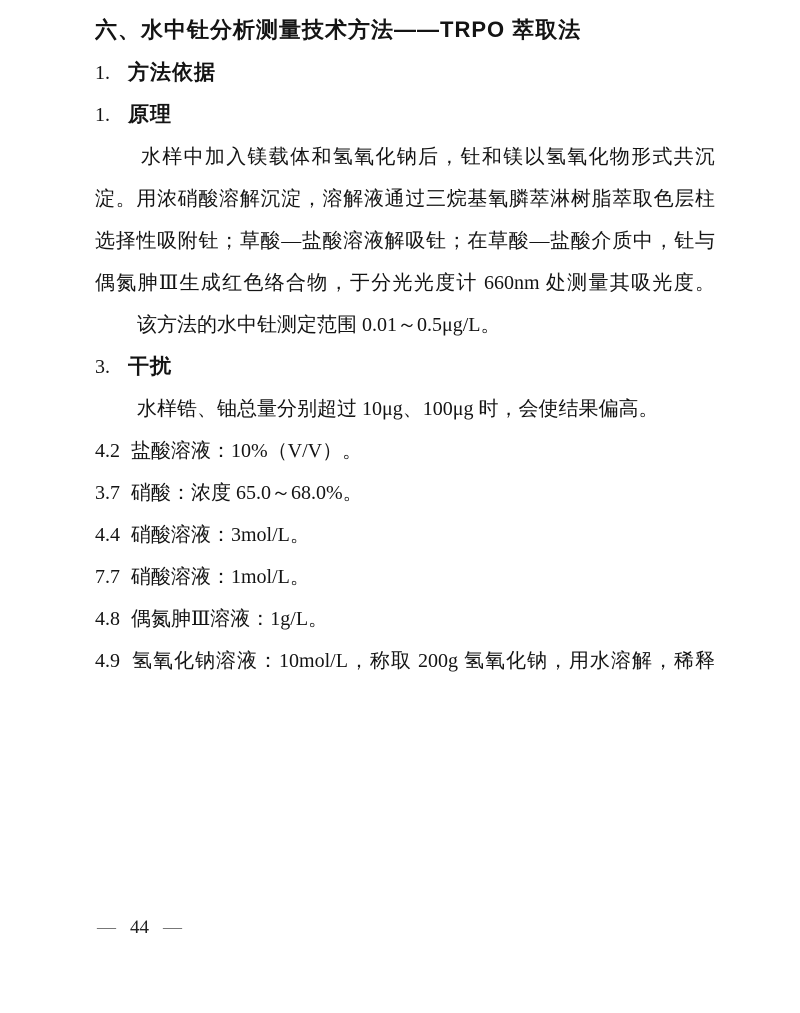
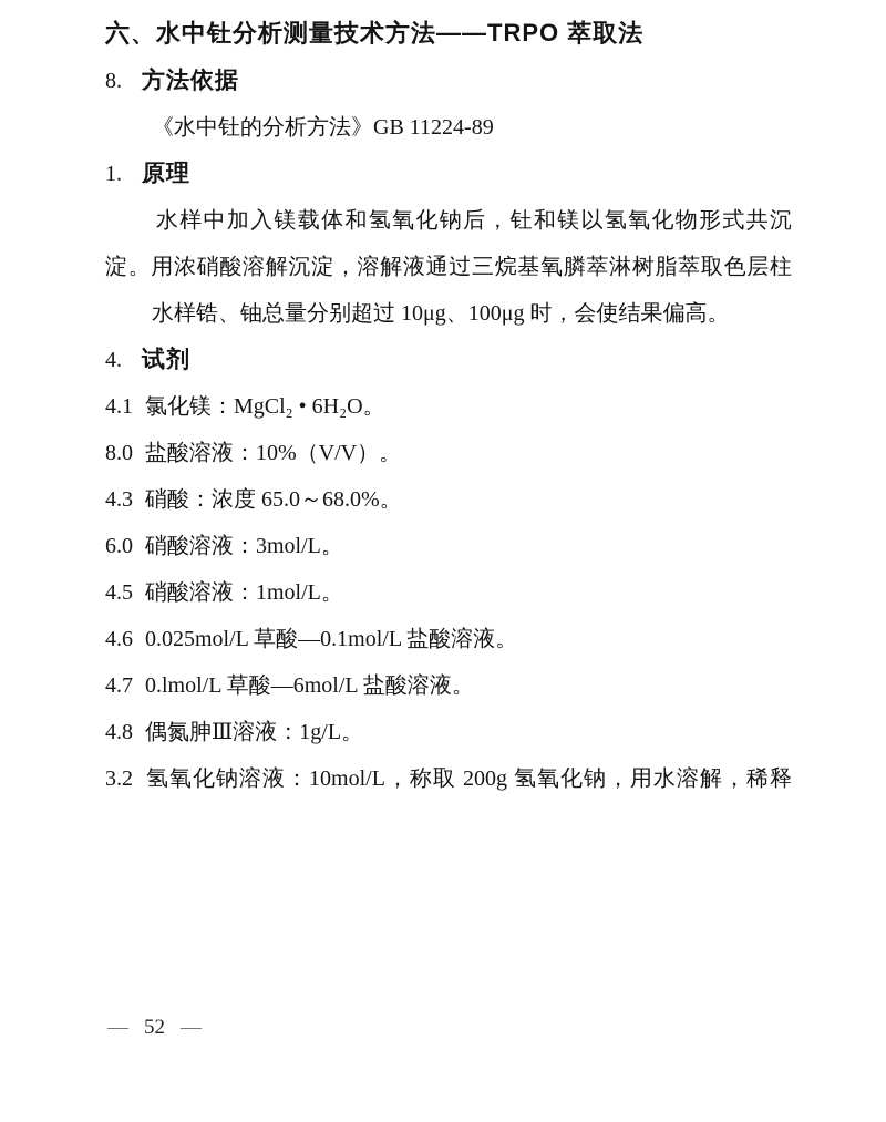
  六、水中钍分析测量技术方法——TRPO 萃取法
- 1. 方法依据
+ 8. 方法依据
+ 《水中钍的分析方法》GB 11224-89
  1. 原理
  水样中加入镁载体和氢氧化钠后，钍和镁以氢氧化物形式共沉
  淀。用浓硝酸溶解沉淀，溶解液通过三烷基氧膦萃淋树脂萃取色层柱
- 选择性吸附钍；草酸—盐酸溶液解吸钍；在草酸—盐酸介质中，钍与
- 偶氮胂Ⅲ生成红色络合物，于分光光度计 660nm 处测量其吸光度。
- 该方法的水中钍测定范围 0.01～0.5μg/L。
- 3. 干扰
  水样锆、铀总量分别超过 10μg、100μg 时，会使结果偏高。
+ 4. 试剂
+ 4.1 氯化镁：MgCl₂ • 6H₂O。
- 4.2 盐酸溶液：10%（V/V）。
+ 8.0 盐酸溶液：10%（V/V）。
- 3.7 硝酸：浓度 65.0～68.0%。
+ 4.3 硝酸：浓度 65.0～68.0%。
- 4.4 硝酸溶液：3mol/L。
+ 6.0 硝酸溶液：3mol/L。
- 7.7 硝酸溶液：1mol/L。
+ 4.5 硝酸溶液：1mol/L。
+ 4.6 0.025mol/L 草酸—0.1mol/L 盐酸溶液。
+ 4.7 0.lmol/L 草酸—6mol/L 盐酸溶液。
  4.8 偶氮胂Ⅲ溶液：1g/L。
- 4.9 氢氧化钠溶液：10mol/L，称取 200g 氢氧化钠，用水溶解，稀释
+ 3.2 氢氧化钠溶液：10mol/L，称取 200g 氢氧化钠，用水溶解，稀释
- — 44 —
+ — 52 —
